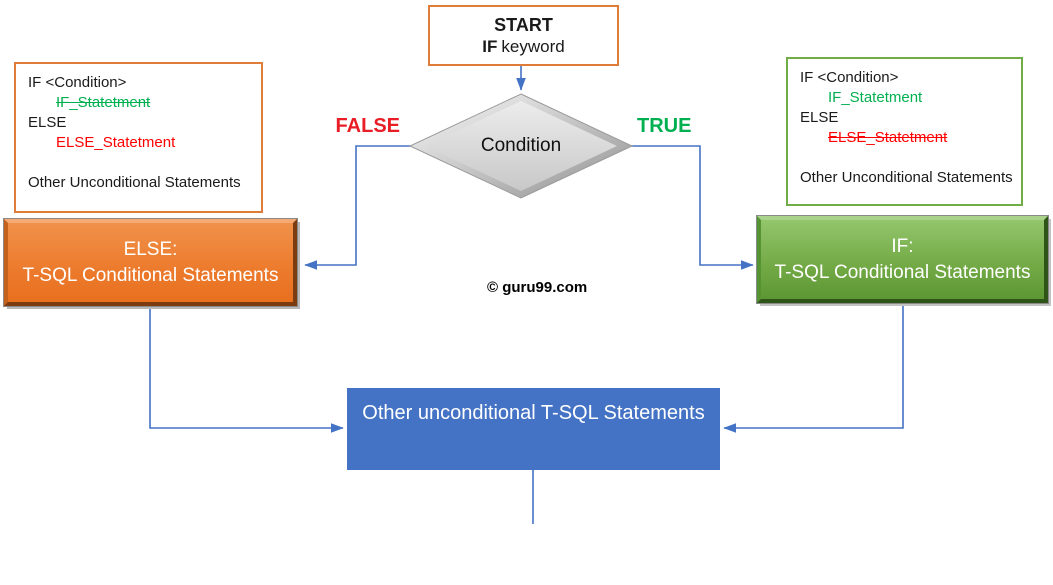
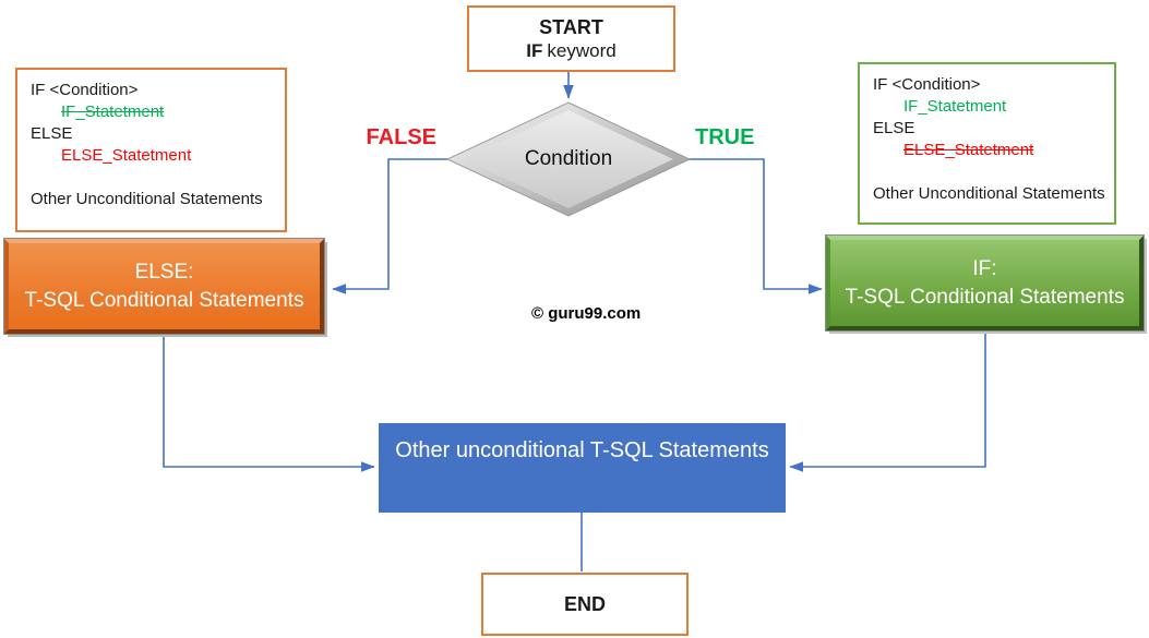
  START
  IF keyword
  Condition
  FALSE
  TRUE
  IF <Condition>
  IF_Statetment
  ELSE
  ELSE_Statetment
  Other Unconditional Statements
  IF <Condition>
  IF_Statetment
  ELSE
  ELSE_Statetment
  Other Unconditional Statements
  ELSE:
  T-SQL Conditional Statements
  IF:
  T-SQL Conditional Statements
  © guru99.com
  Other unconditional T-SQL Statements
+ END
